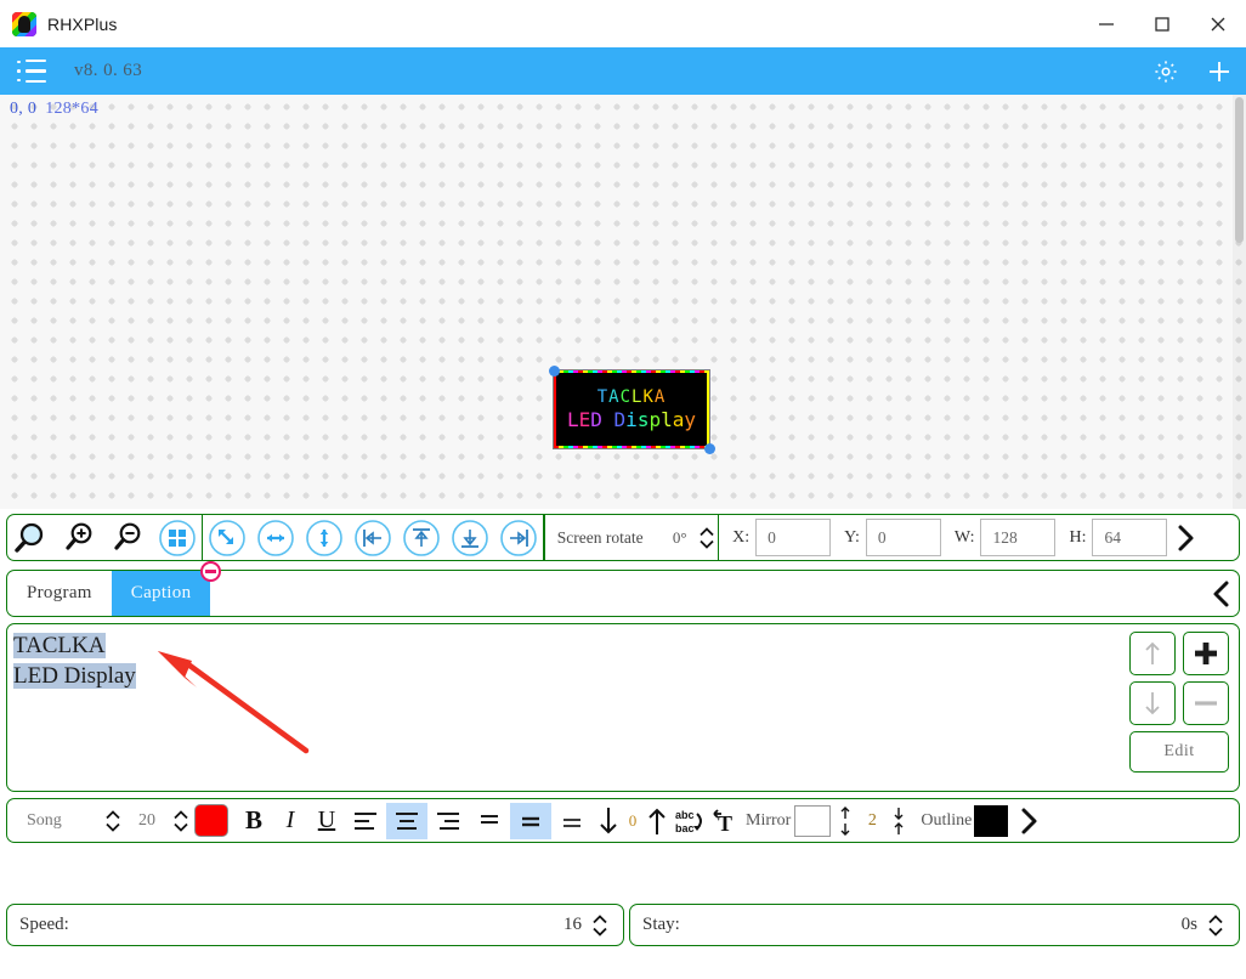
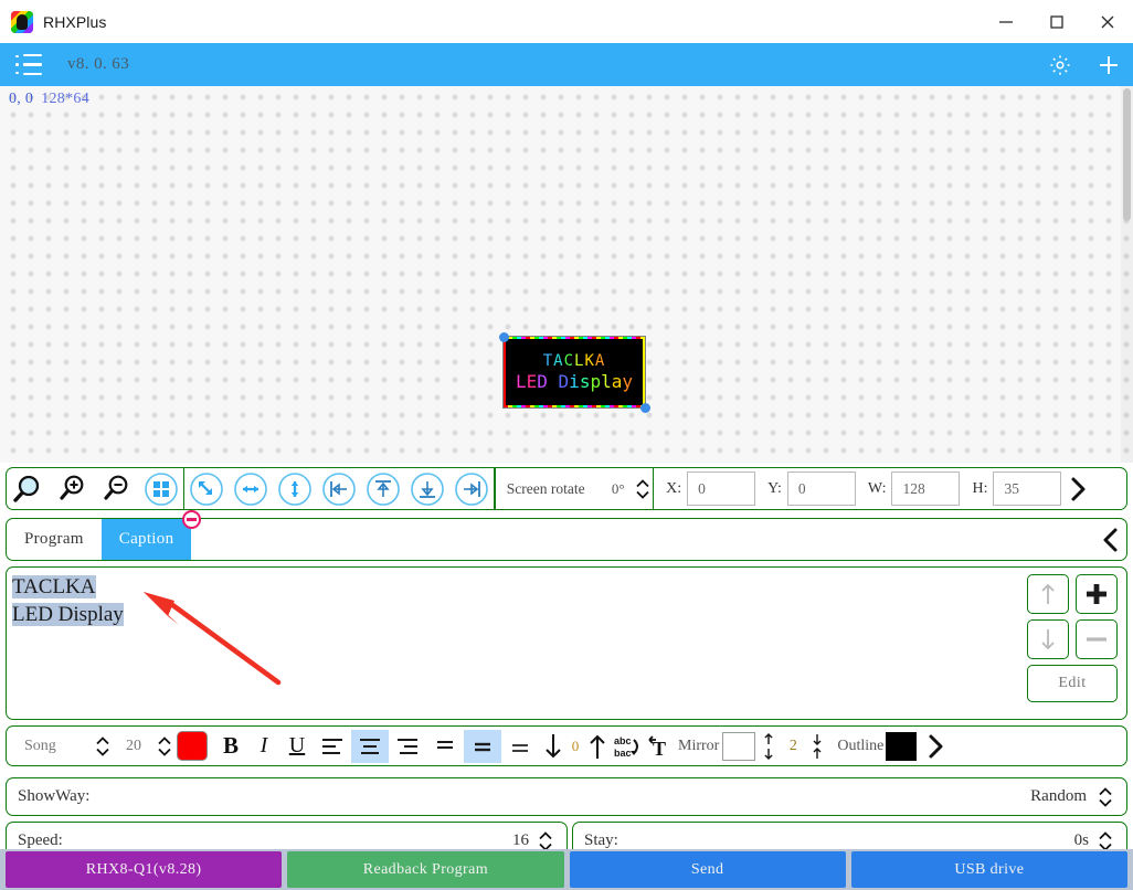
  RHXPlus
  v8. 0. 63
  0, 0
  128*64
  TACLKA
  LED Display
  Screen rotate
  0°
  X:
  0
  Y:
  0
  W:
  128
  H:
- 64
+ 35
  Program
  Caption
  TACLKA
  LED Display
  Edit
  Song
  20
  B
  I
  U
  0
  abc
  bac
  T
  Mirror
  2
  Outline
+ ShowWay:
+ Random
  Speed:
  16
  Stay:
  0s
+ RHX8-Q1(v8.28)
+ Readback Program
+ Send
+ USB drive
